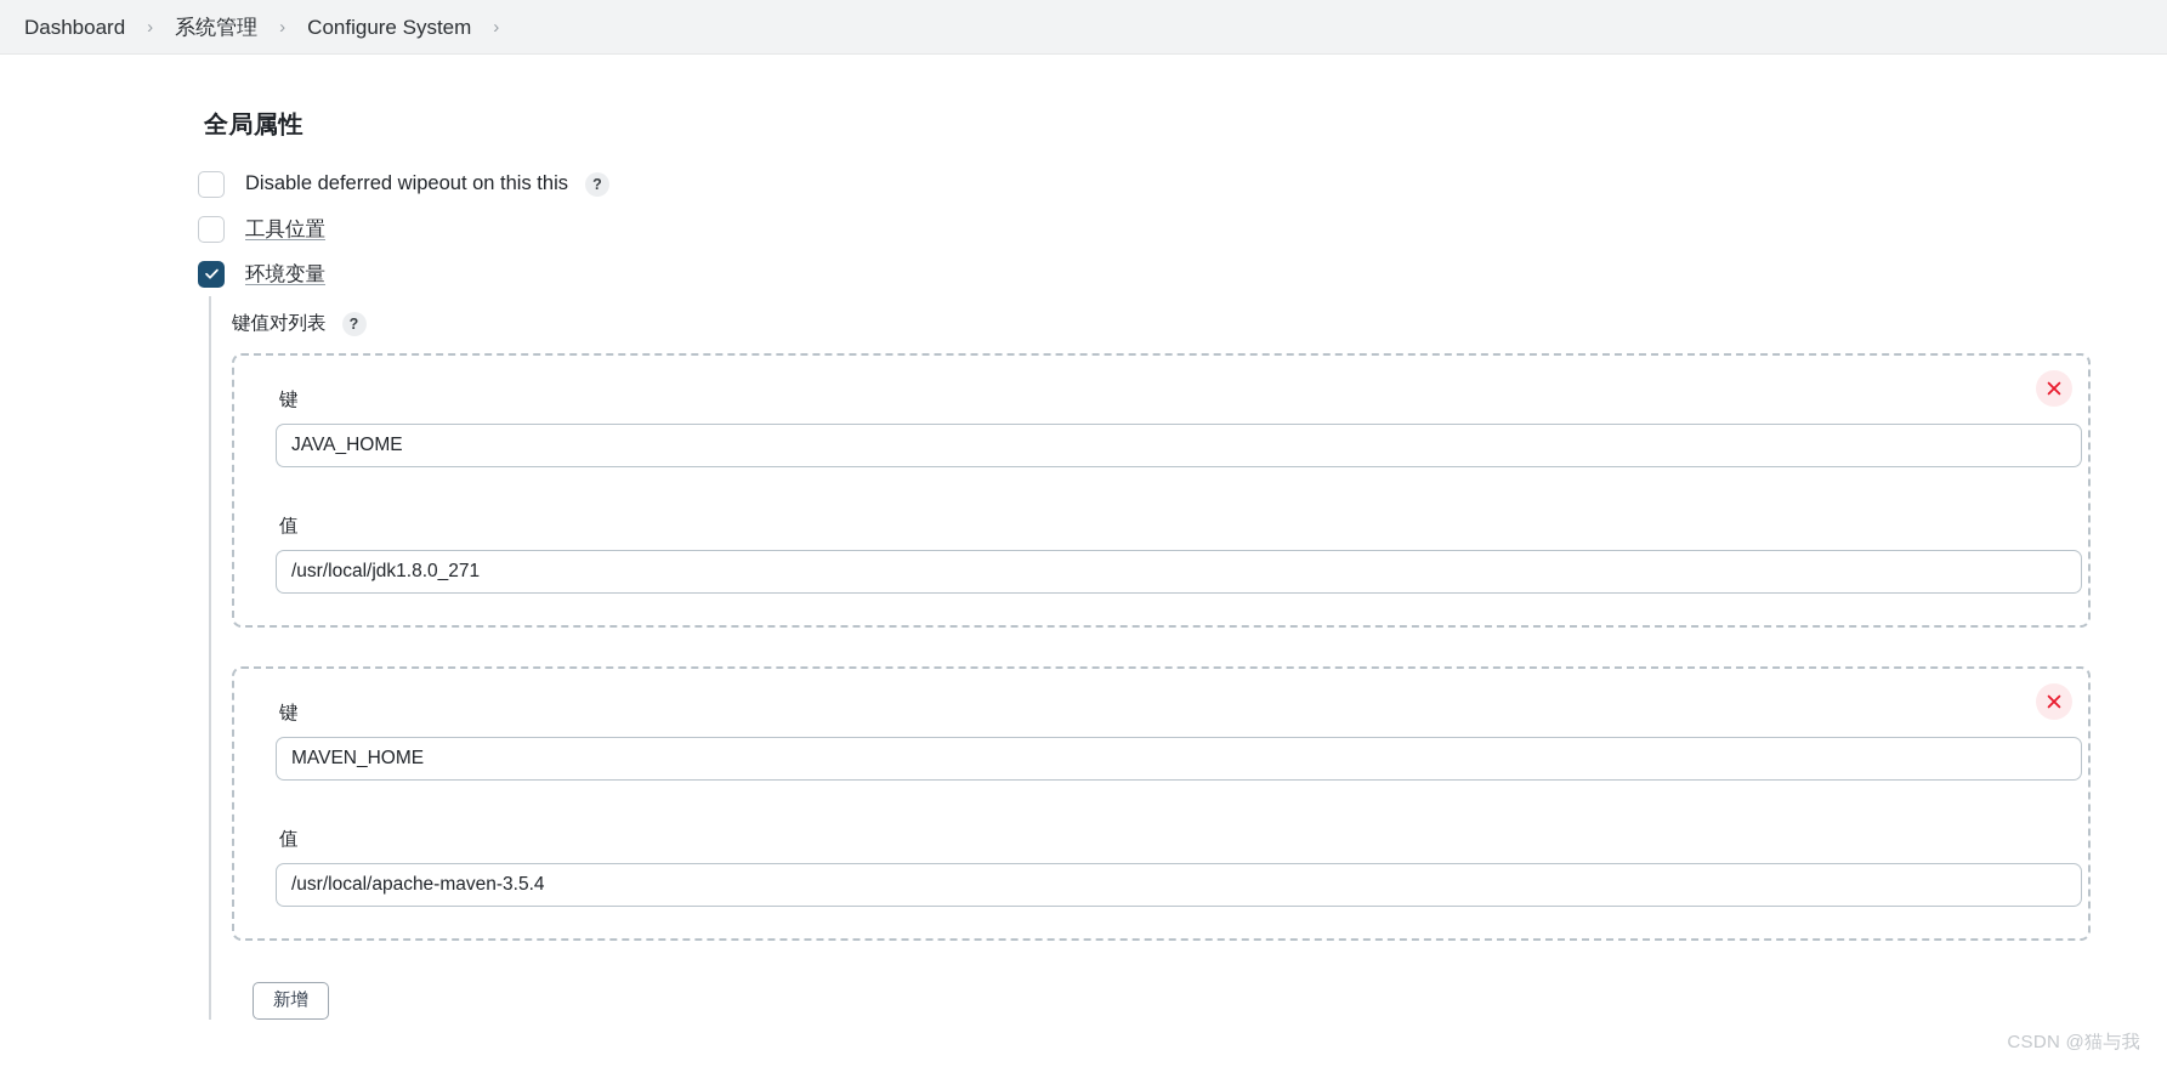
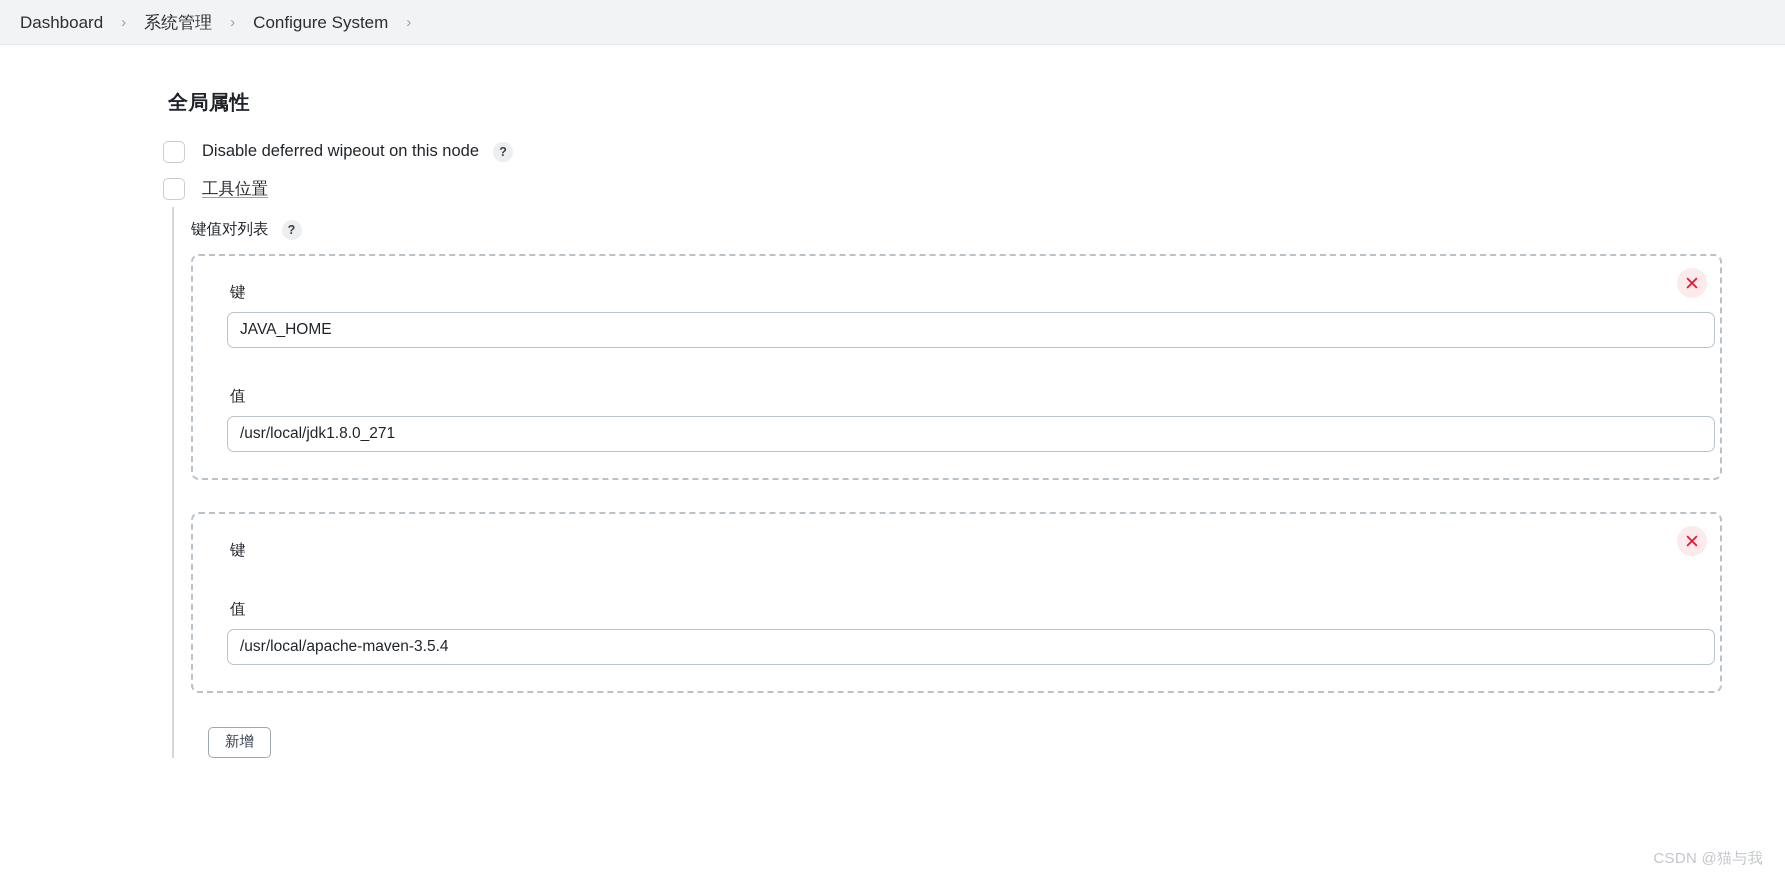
  Dashboard
  ›
  系统管理
  ›
  Configure System
  ›
  全局属性
- Disable deferred wipeout on this this
+ Disable deferred wipeout on this node
  ?
  工具位置
- 环境变量
  键值对列表
  ?
  键
  JAVA_HOME
  值
  /usr/local/jdk1.8.0_271
  键
- MAVEN_HOME
  值
  /usr/local/apache-maven-3.5.4
  新增
  CSDN @猫与我
